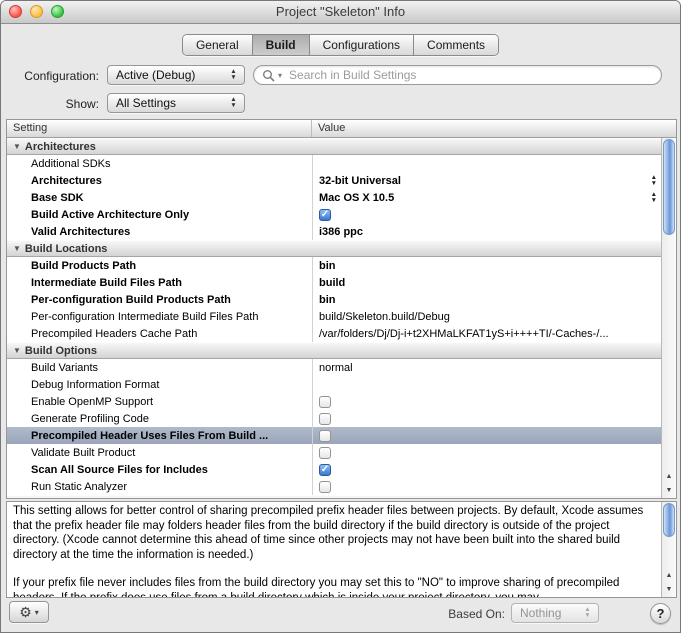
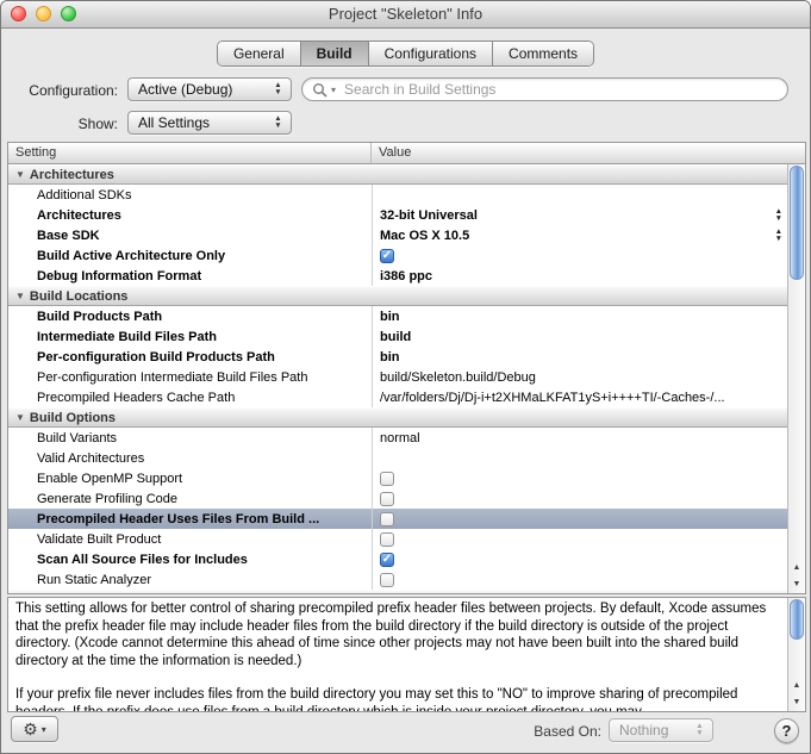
  Project "Skeleton" Info
  General
  Build
  Configurations
  Comments
  Configuration:
  Active (Debug)
  ▾
  Search in Build Settings
  Show:
  All Settings
  Setting
  Value
  ▼
  Architectures
  Additional SDKs
  Architectures
  32-bit Universal
  Base SDK
  Mac OS X 10.5
  Build Active Architecture Only
  ✓
- Valid Architectures
+ Debug Information Format
  i386 ppc
  ▼
  Build Locations
  Build Products Path
  bin
  Intermediate Build Files Path
  build
  Per-configuration Build Products Path
  bin
  Per-configuration Intermediate Build Files Path
  build/Skeleton.build/Debug
  Precompiled Headers Cache Path
  /var/folders/Dj/Dj-i+t2XHMaLKFAT1yS+i++++TI/-Caches-/...
  ▼
  Build Options
  Build Variants
  normal
- Debug Information Format
+ Valid Architectures
  Enable OpenMP Support
  Generate Profiling Code
  Precompiled Header Uses Files From Build ...
  Validate Built Product
  Scan All Source Files for Includes
  ✓
  Run Static Analyzer
- This setting allows for better control of sharing precompiled prefix header files between projects. By default, Xcode assumes that the prefix header file may folders header files from the build directory if the build directory is outside of the project directory. (Xcode cannot determine this ahead of time since other projects may not have been built into the shared build directory at the time the information is needed.)
+ This setting allows for better control of sharing precompiled prefix header files between projects. By default, Xcode assumes that the prefix header file may include header files from the build directory if the build directory is outside of the project directory. (Xcode cannot determine this ahead of time since other projects may not have been built into the shared build directory at the time the information is needed.)
  ⚙
  ▾
  Based On:
  Nothing
  ?
